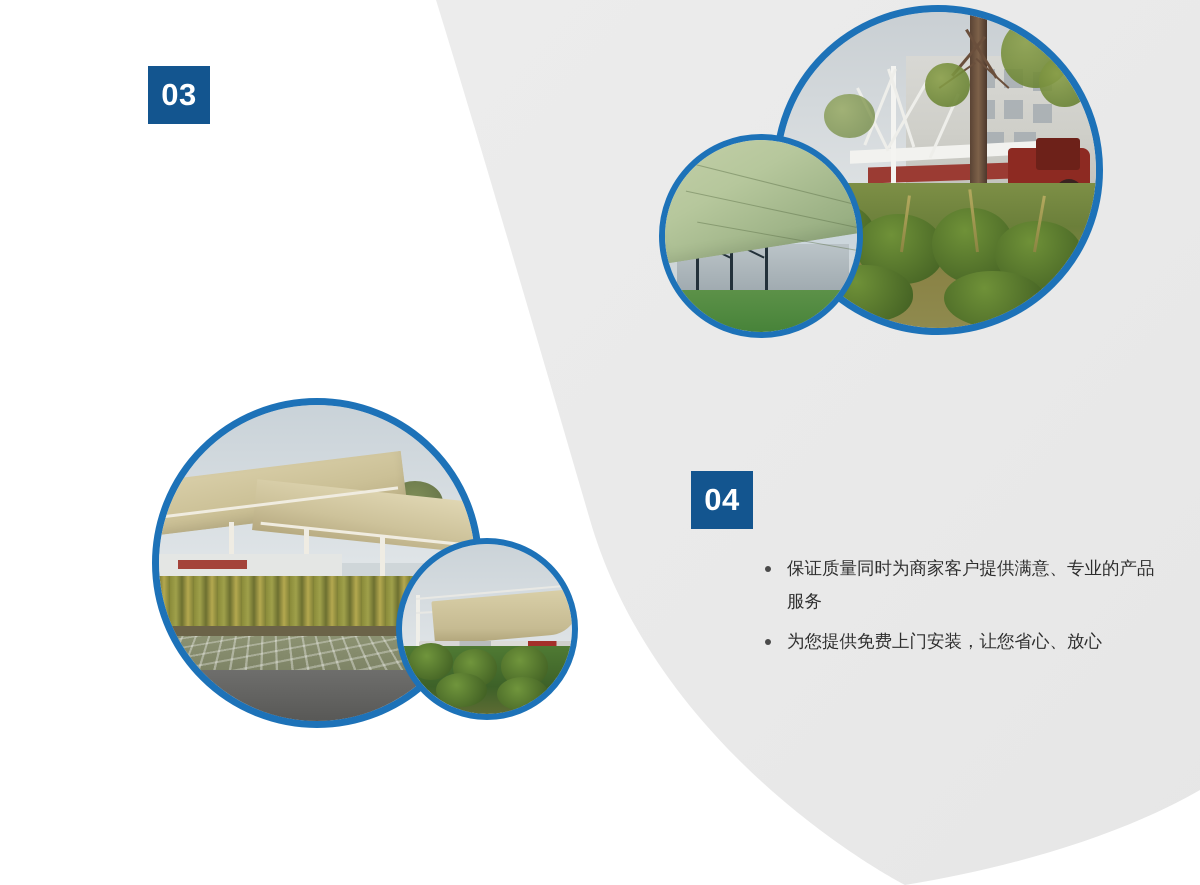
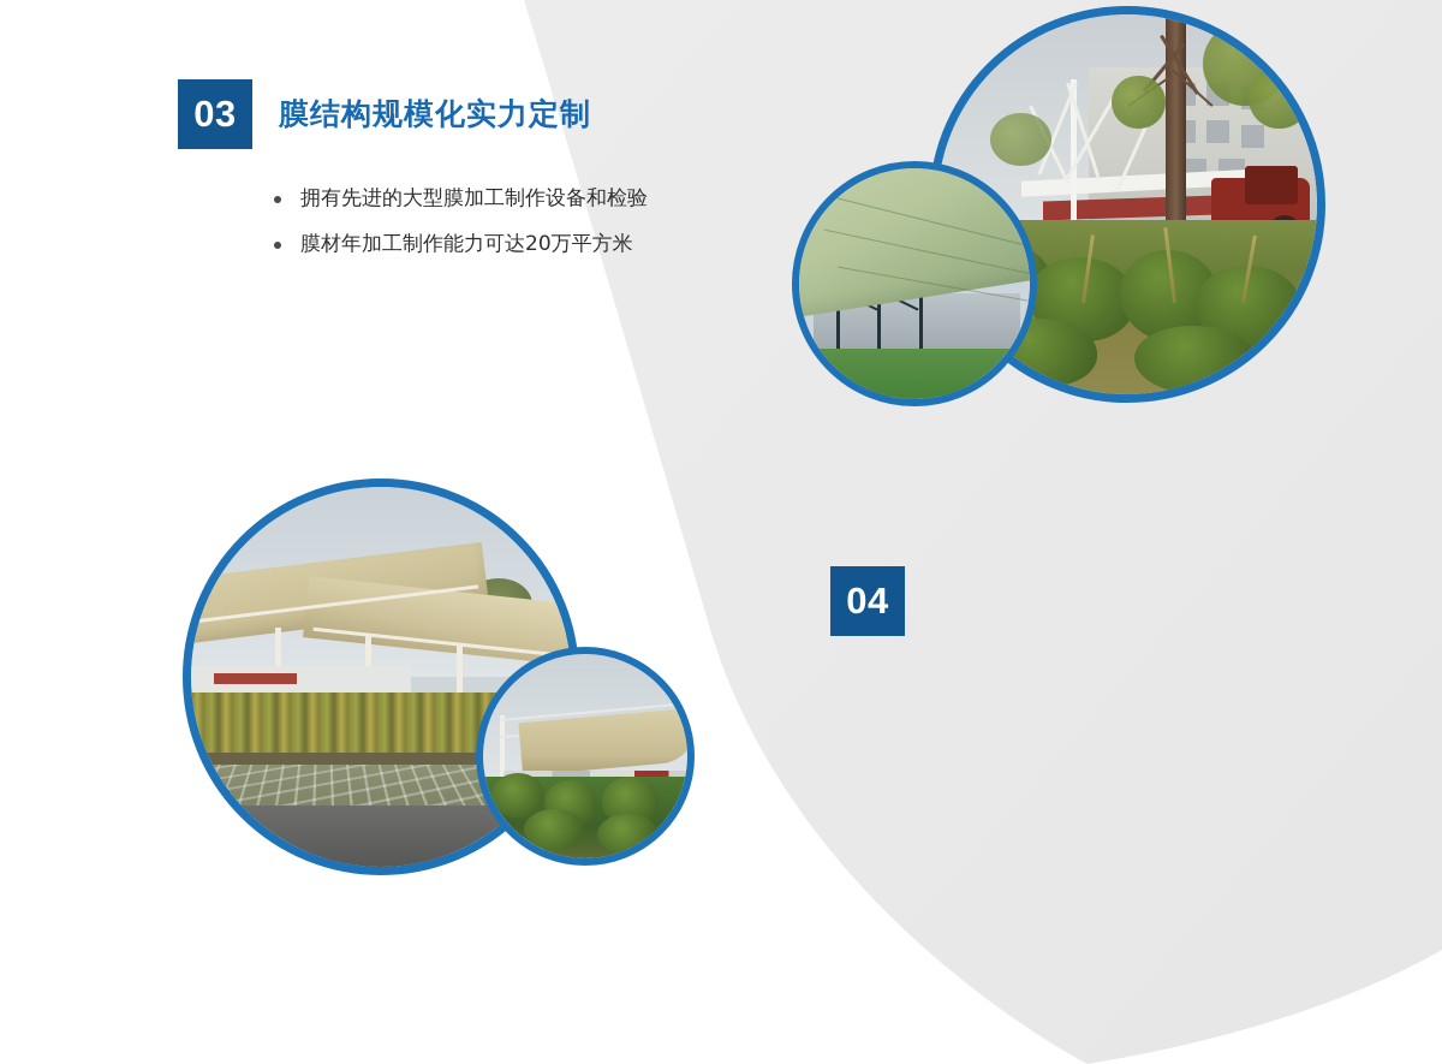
  03
+ 膜结构规模化实力定制
+ 拥有先进的大型膜加工制作设备和检验
+ 膜材年加工制作能力可达20万平方米
  04
- 保证质量同时为商家客户提供满意、专业的产品服务
- 为您提供免费上门安装，让您省心、放心
